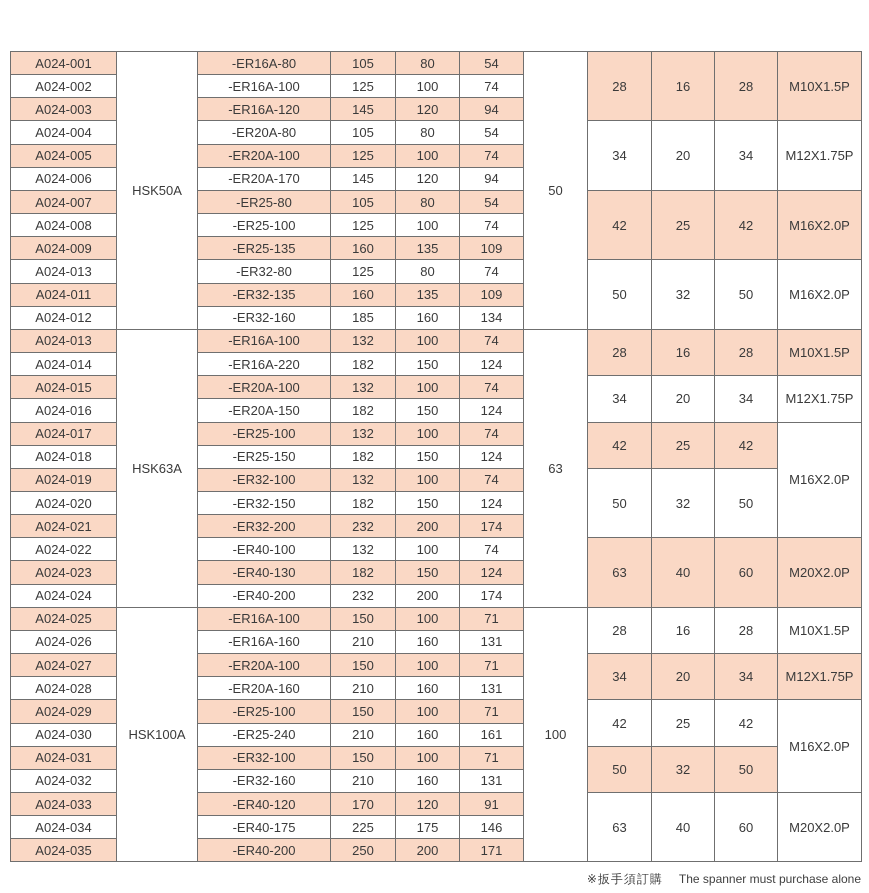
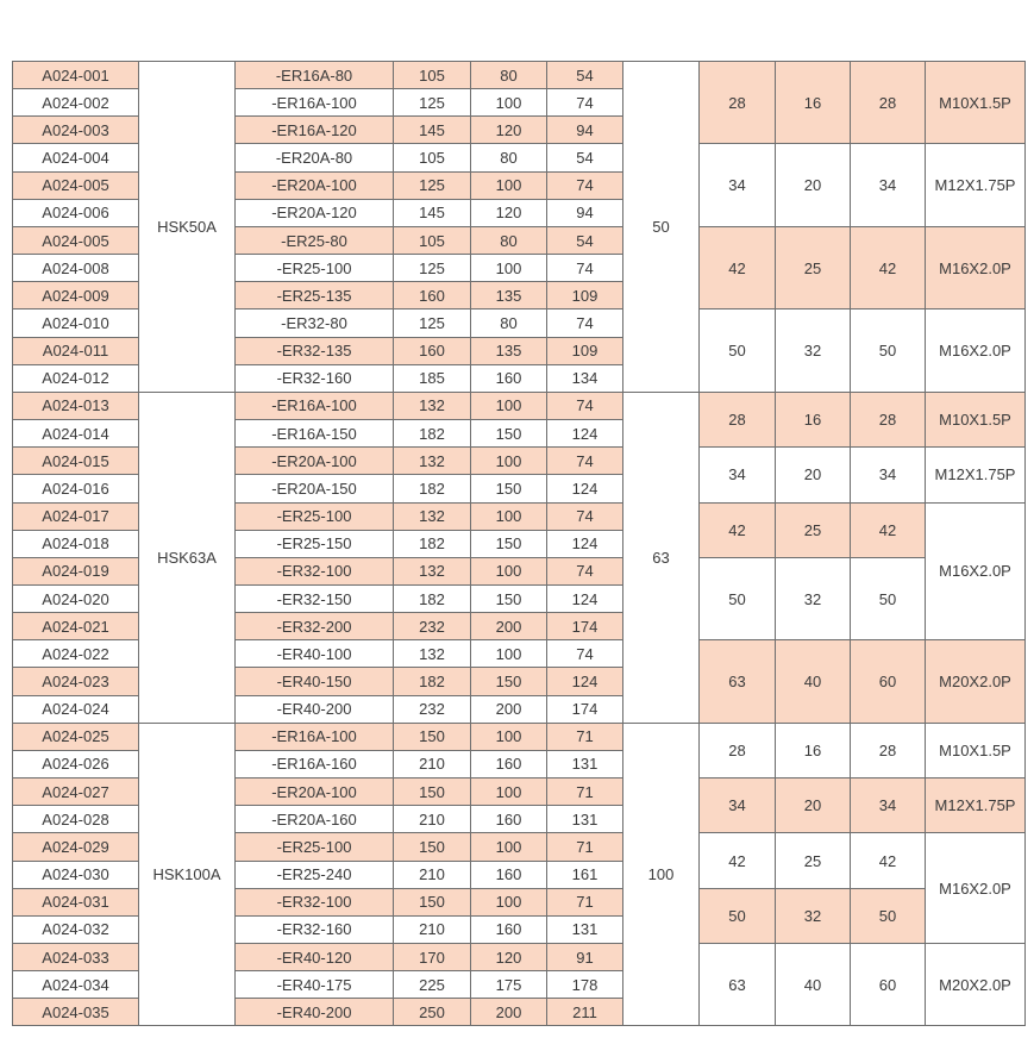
  A024-001	HSK50A	-ER16A-80	105	80	54	50	28	16	28	M10X1.5P
  A024-002	-ER16A-100	125	100	74
  A024-003	-ER16A-120	145	120	94
  A024-004	-ER20A-80	105	80	54	34	20	34	M12X1.75P
  A024-005	-ER20A-100	125	100	74
- A024-006	-ER20A-170	145	120	94
+ A024-006	-ER20A-120	145	120	94
- A024-007	-ER25-80	105	80	54	42	25	42	M16X2.0P
+ A024-005	-ER25-80	105	80	54	42	25	42	M16X2.0P
  A024-008	-ER25-100	125	100	74
  A024-009	-ER25-135	160	135	109
- A024-013	-ER32-80	125	80	74	50	32	50	M16X2.0P
+ A024-010	-ER32-80	125	80	74	50	32	50	M16X2.0P
  A024-011	-ER32-135	160	135	109
  A024-012	-ER32-160	185	160	134
  A024-013	HSK63A	-ER16A-100	132	100	74	63	28	16	28	M10X1.5P
- A024-014	-ER16A-220	182	150	124
+ A024-014	-ER16A-150	182	150	124
  A024-015	-ER20A-100	132	100	74	34	20	34	M12X1.75P
  A024-016	-ER20A-150	182	150	124
  A024-017	-ER25-100	132	100	74	42	25	42	M16X2.0P
  A024-018	-ER25-150	182	150	124
  A024-019	-ER32-100	132	100	74	50	32	50
  A024-020	-ER32-150	182	150	124
  A024-021	-ER32-200	232	200	174
  A024-022	-ER40-100	132	100	74	63	40	60	M20X2.0P
- A024-023	-ER40-130	182	150	124
+ A024-023	-ER40-150	182	150	124
  A024-024	-ER40-200	232	200	174
  A024-025	HSK100A	-ER16A-100	150	100	71	100	28	16	28	M10X1.5P
  A024-026	-ER16A-160	210	160	131
  A024-027	-ER20A-100	150	100	71	34	20	34	M12X1.75P
  A024-028	-ER20A-160	210	160	131
  A024-029	-ER25-100	150	100	71	42	25	42	M16X2.0P
  A024-030	-ER25-240	210	160	161
  A024-031	-ER32-100	150	100	71	50	32	50
  A024-032	-ER32-160	210	160	131
  A024-033	-ER40-120	170	120	91	63	40	60	M20X2.0P
- A024-034	-ER40-175	225	175	146
+ A024-034	-ER40-175	225	175	178
- A024-035	-ER40-200	250	200	171
+ A024-035	-ER40-200	250	200	211
- ※扳手須訂購 The spanner must purchase alone
